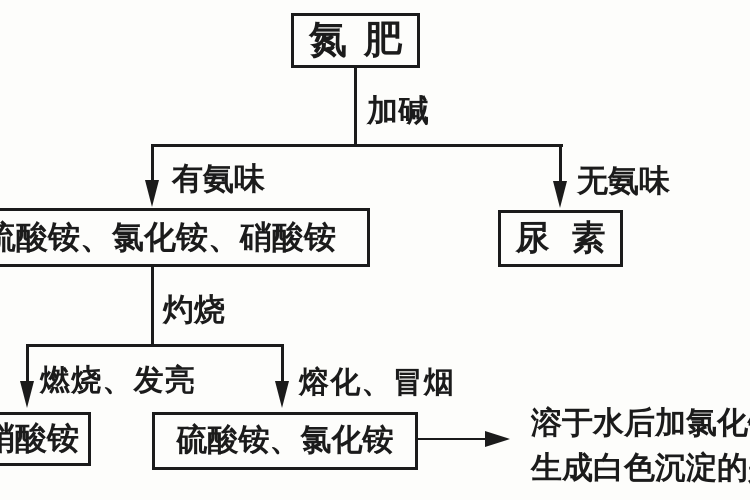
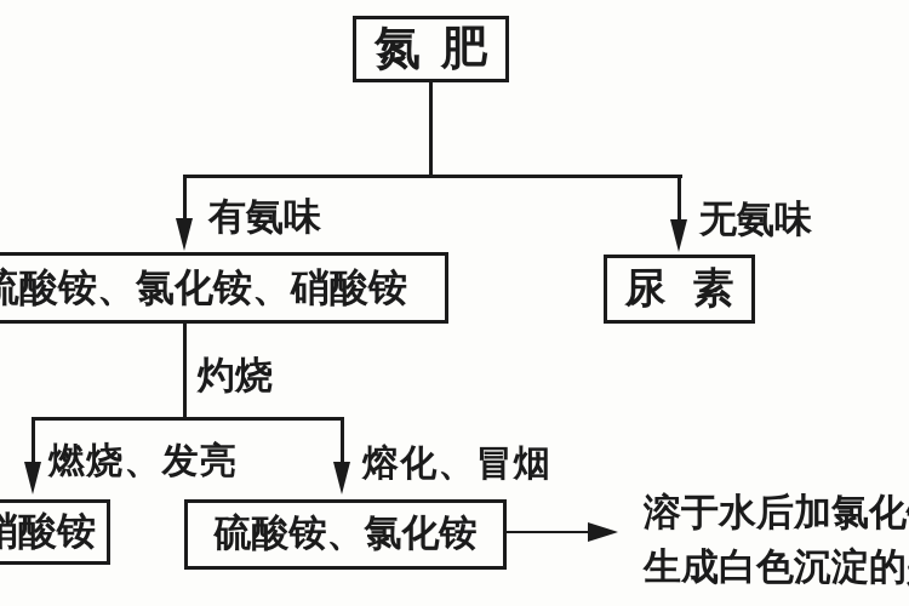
  氮肥
- 加碱
  有氨味
  无氨味
  硫酸铵、氯化铵、硝酸铵
  尿素
  灼烧
  燃烧、发亮
  熔化、冒烟
  硫酸铵、氯化铵
  溶于水后加氯化
  生成白色沉淀的
